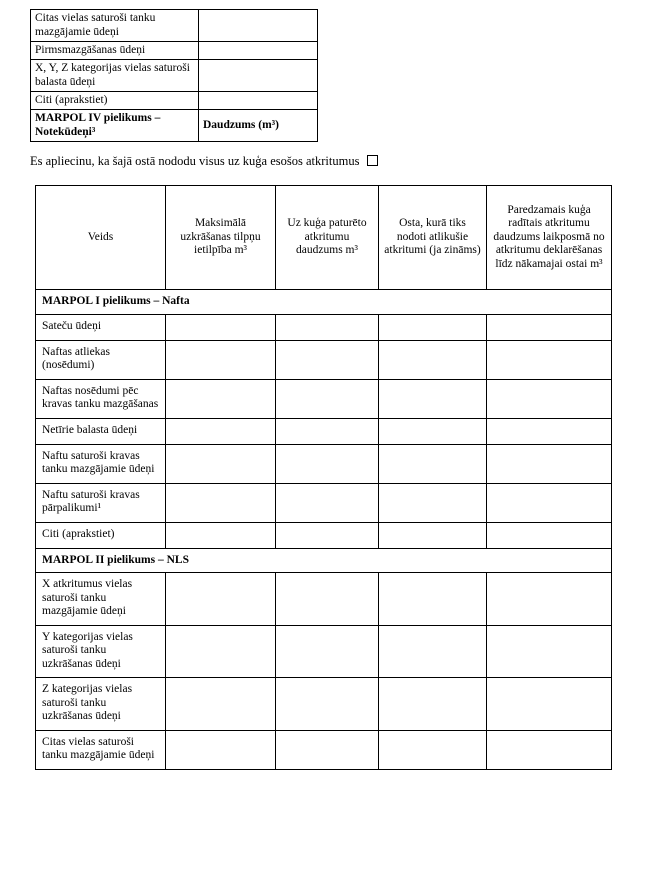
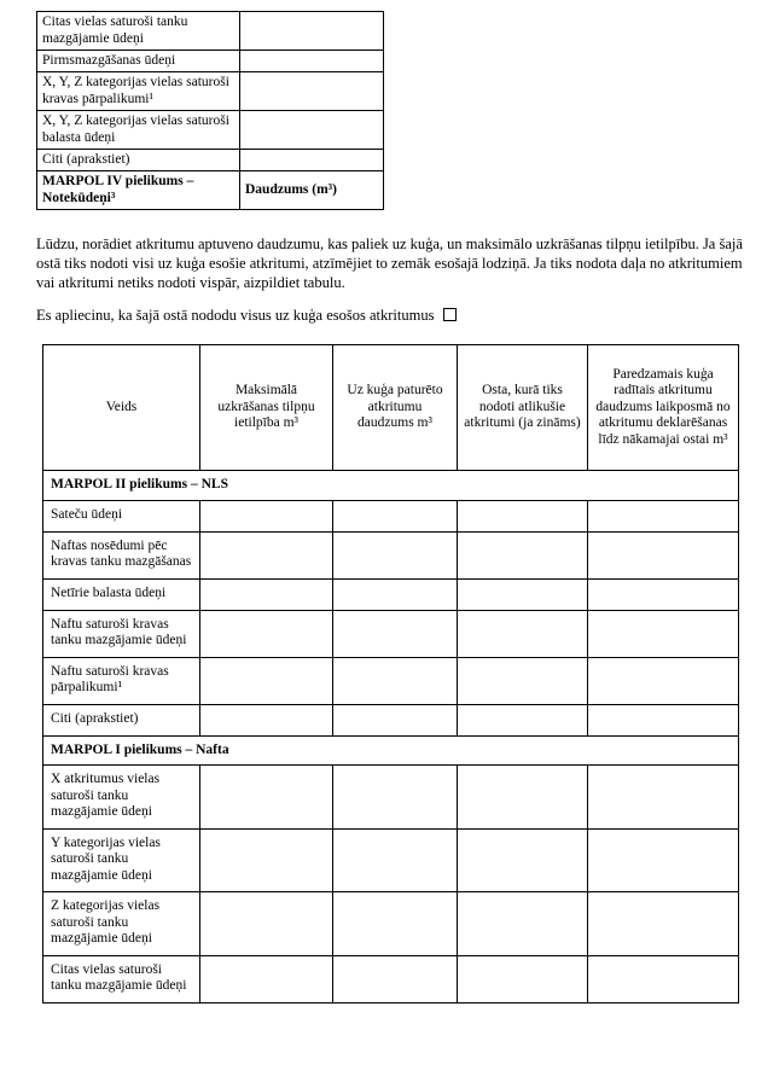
  Citas vielas saturoši tanku mazgājamie ūdeņi
  Pirmsmazgāšanas ūdeņi
+ X, Y, Z kategorijas vielas saturoši kravas pārpalikumi¹
  X, Y, Z kategorijas vielas saturoši balasta ūdeņi
  Citi (aprakstiet)
  MARPOL IV pielikums – Notekūdeņi³	Daudzums (m³)
+ Lūdzu, norādiet atkritumu aptuveno daudzumu, kas paliek uz kuģa, un maksimālo uzkrāšanas tilpņu ietilpību. Ja šajā ostā tiks nodoti visi uz kuģa esošie atkritumi, atzīmējiet to zemāk esošajā lodziņā. Ja tiks nodota daļa no atkritumiem vai atkritumi netiks nodoti vispār, aizpildiet tabulu.
  Es apliecinu, ka šajā ostā nododu visus uz kuģa esošos atkritumus
  Veids	Maksimālā uzkrāšanas tilpņu ietilpība m³	Uz kuģa paturēto atkritumu daudzums m³	Osta, kurā tiks nodoti atlikušie atkritumi (ja zināms)	Paredzamais kuģa radītais atkritumu daudzums laikposmā no atkritumu deklarēšanas līdz nākamajai ostai m³
- MARPOL I pielikums – Nafta
+ MARPOL II pielikums – NLS
  Sateču ūdeņi
- Naftas atliekas (nosēdumi)
  Naftas nosēdumi pēc kravas tanku mazgāšanas
  Netīrie balasta ūdeņi
  Naftu saturoši kravas tanku mazgājamie ūdeņi
  Naftu saturoši kravas pārpalikumi¹
  Citi (aprakstiet)
- MARPOL II pielikums – NLS
+ MARPOL I pielikums – Nafta
  X atkritumus vielas saturoši tanku mazgājamie ūdeņi
- Y kategorijas vielas saturoši tanku uzkrāšanas ūdeņi
+ Y kategorijas vielas saturoši tanku mazgājamie ūdeņi
- Z kategorijas vielas saturoši tanku uzkrāšanas ūdeņi
+ Z kategorijas vielas saturoši tanku mazgājamie ūdeņi
  Citas vielas saturoši tanku mazgājamie ūdeņi
